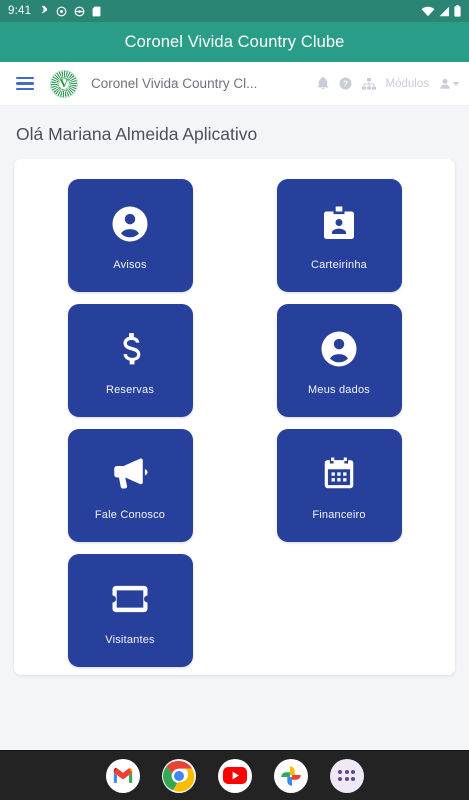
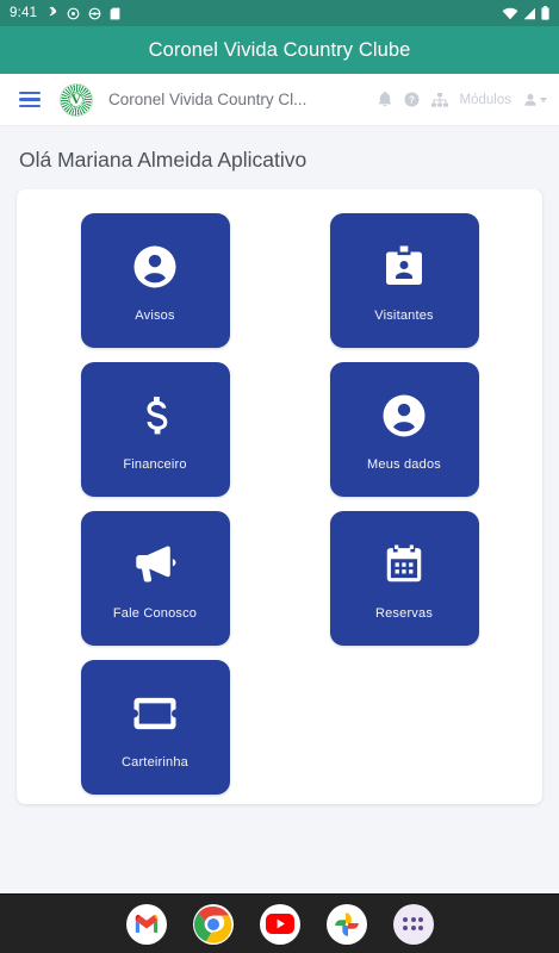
  9:41
  Coronel Vivida Country Clube
  V
  Coronel Vivida Country Cl...
  ?
  Módulos
  Olá Mariana Almeida Aplicativo
  Avisos
- Carteirinha
+ Visitantes
- Reservas
+ Financeiro
  Meus dados
  Fale Conosco
- Financeiro
+ Reservas
- Visitantes
+ Carteirinha
